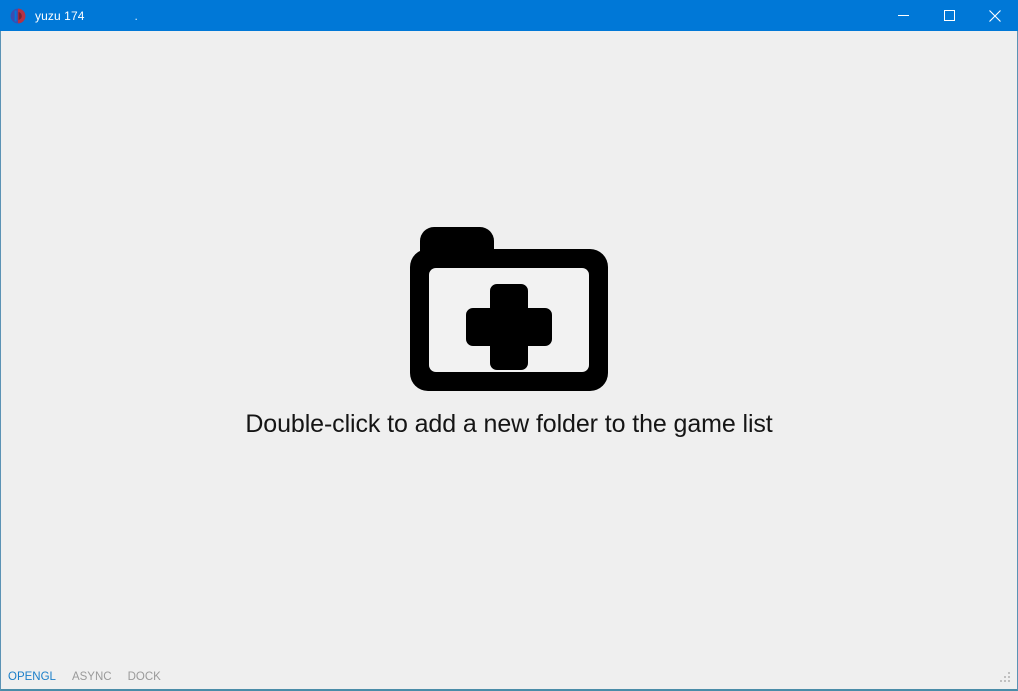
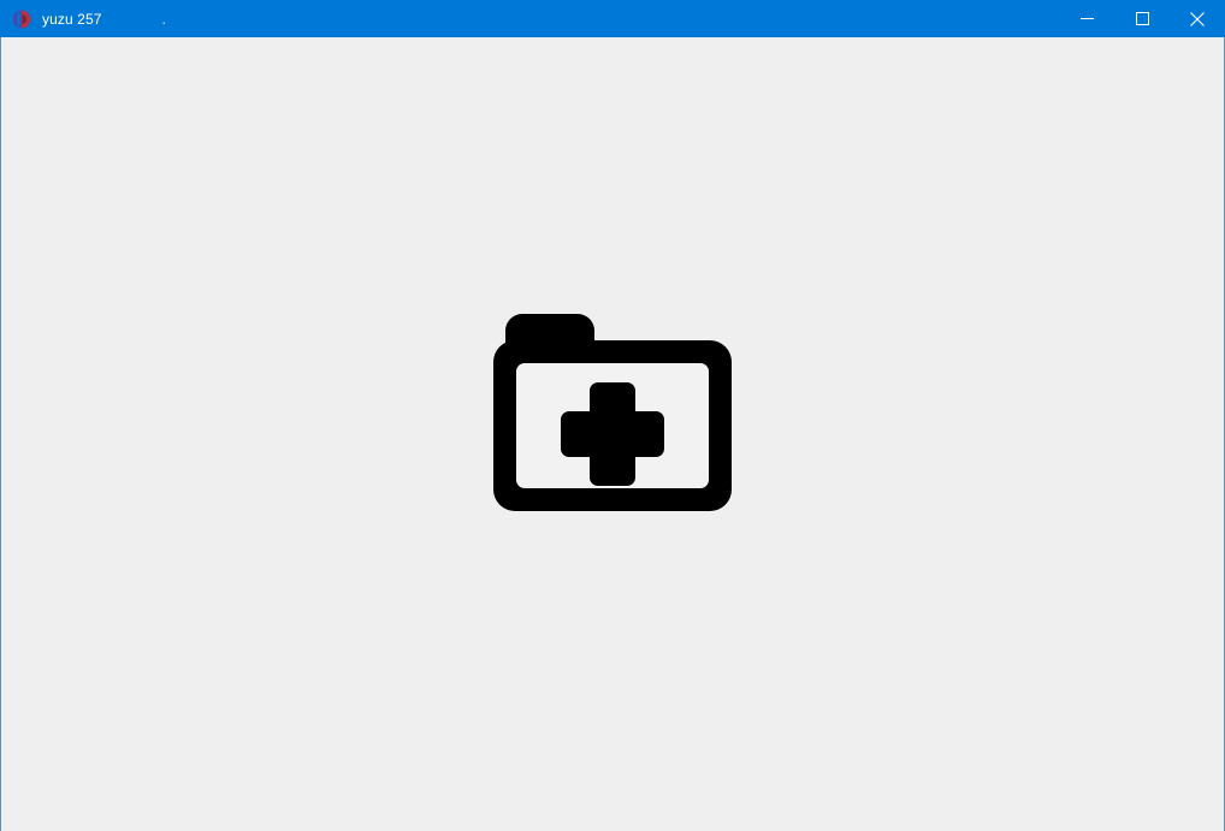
- yuzu 174
+ yuzu 257
  .
- Double-click to add a new folder to the game list
- OPENGL
- ASYNC
- DOCK
